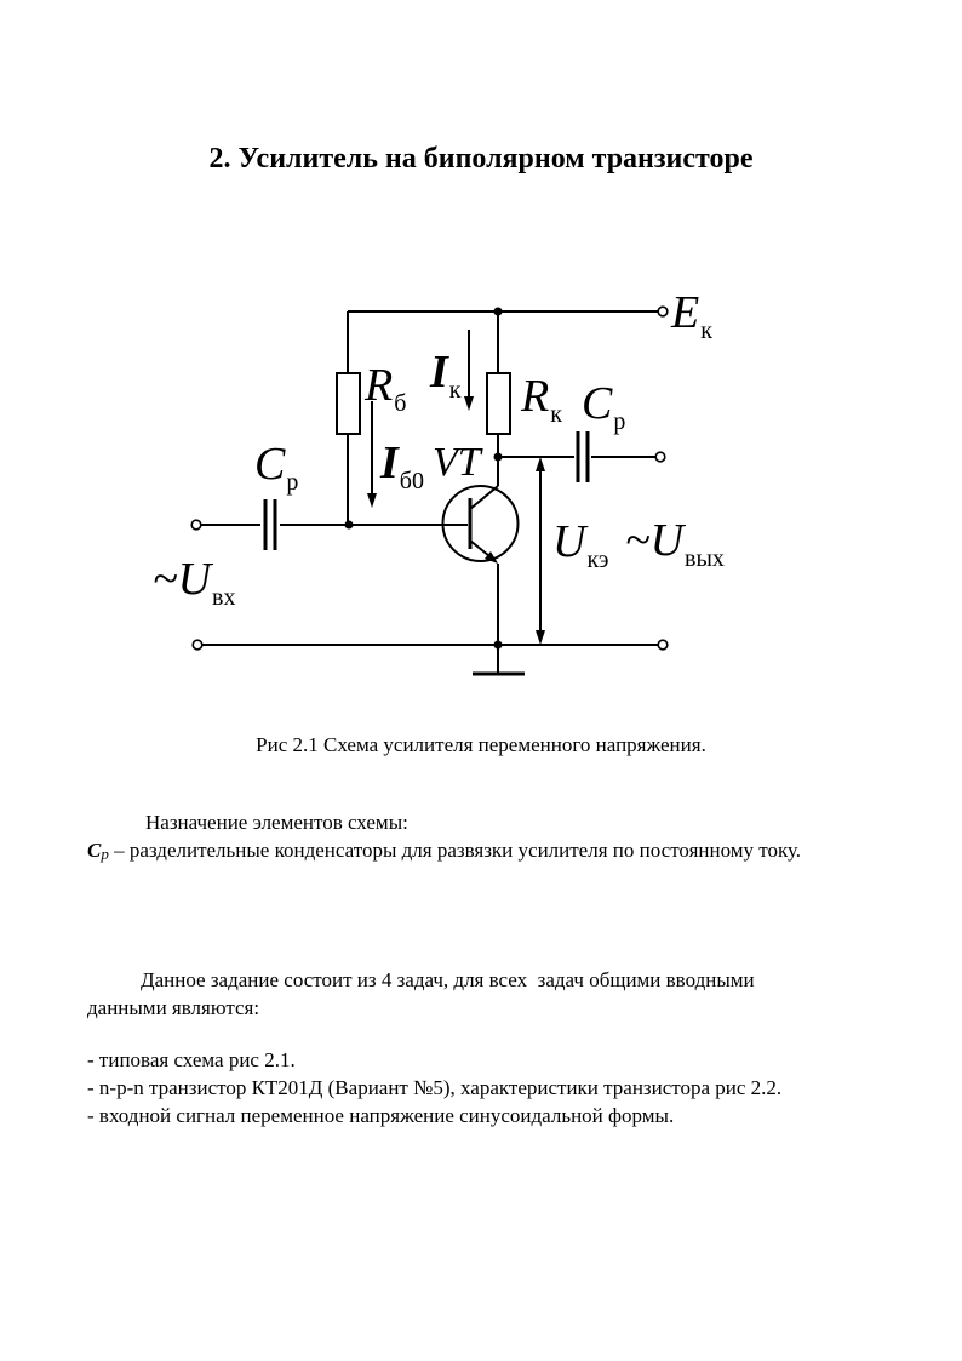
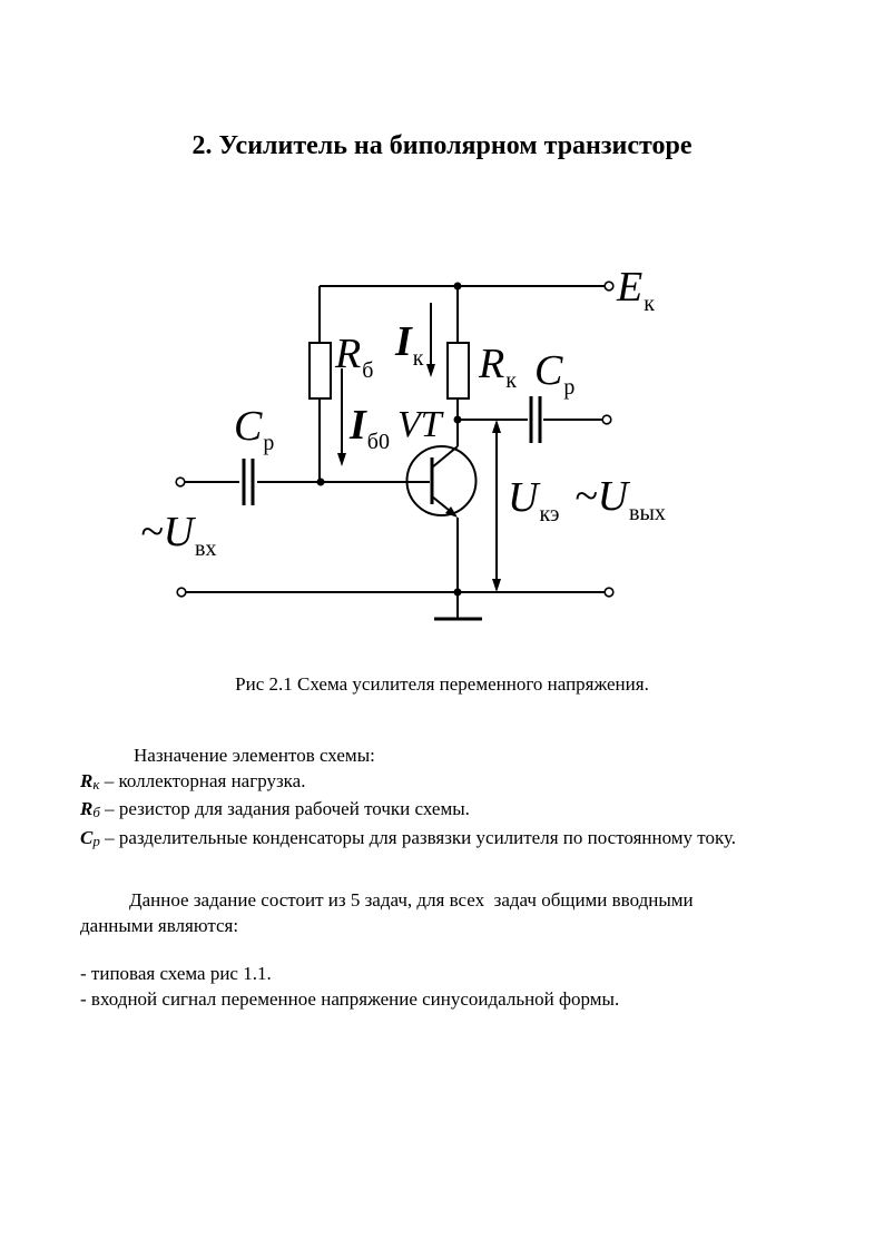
  2. Усилитель на биполярном транзисторе
  Eк
  Rб
  Iк
  Rк
  Cр
  Cр
  Iб0
  VT
  Uкэ
  ~Uвх
  ~Uвых
  Рис 2.1 Схема усилителя переменного напряжения.
  Назначение элементов схемы:
+ Rк – коллекторная нагрузка.
+ Rб – резистор для задания рабочей точки схемы.
  Cр – разделительные конденсаторы для развязки усилителя по постоянному току.
- Данное задание состоит из 4 задач, для всех задач общими вводными
+ Данное задание состоит из 5 задач, для всех задач общими вводными
  данными являются:
- - типовая схема рис 2.1.
+ - типовая схема рис 1.1.
- - n-p-n транзистор КТ201Д (Вариант №5), характеристики транзистора рис 2.2.
  - входной сигнал переменное напряжение синусоидальной формы.
